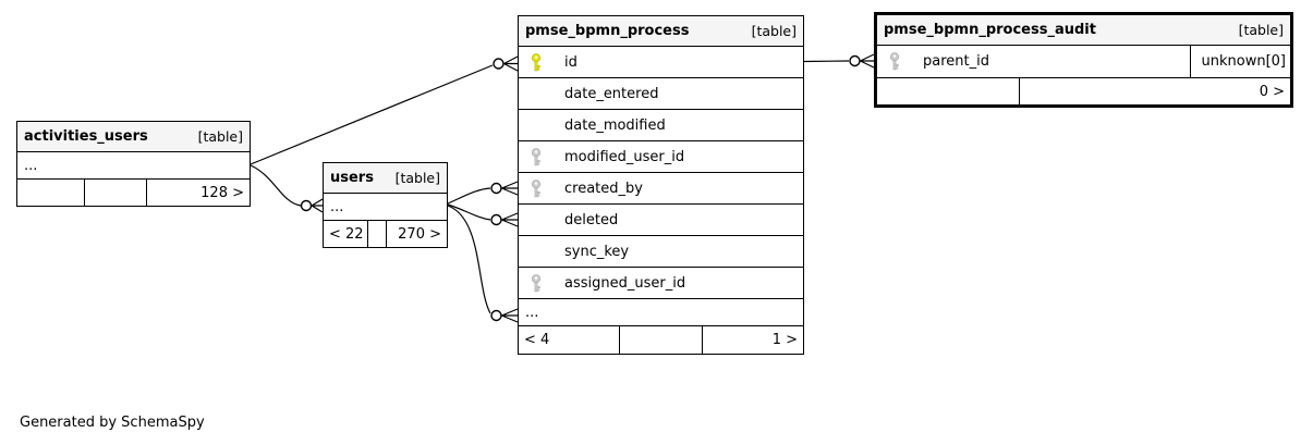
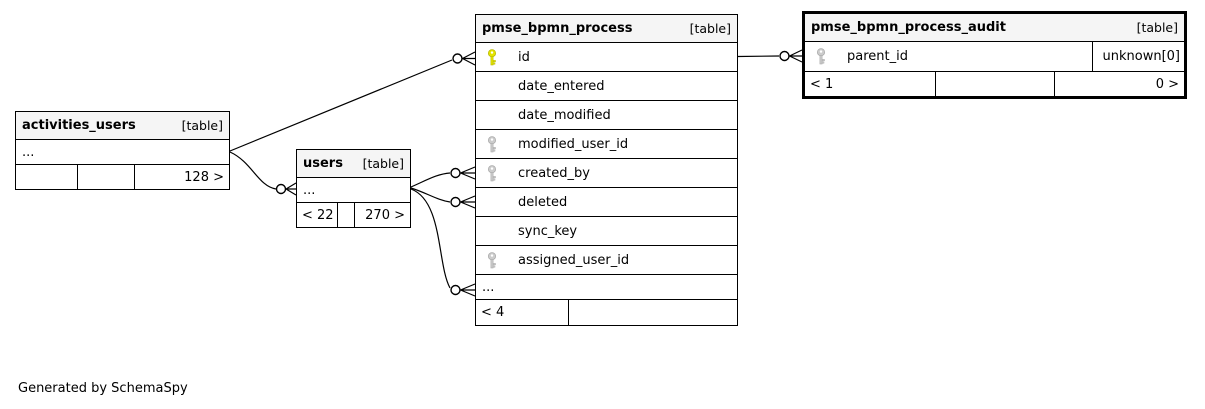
  activities_users
  [table]
  ...
  128 >
  users
  [table]
  ...
  < 22
  270 >
  pmse_bpmn_process
  [table]
  id
  date_entered
  date_modified
  modified_user_id
  created_by
  deleted
  sync_key
  assigned_user_id
  ...
  < 4
- 1 >
  pmse_bpmn_process_audit
  [table]
  parent_id
  unknown[0]
+ < 1
  0 >
  Generated by SchemaSpy
